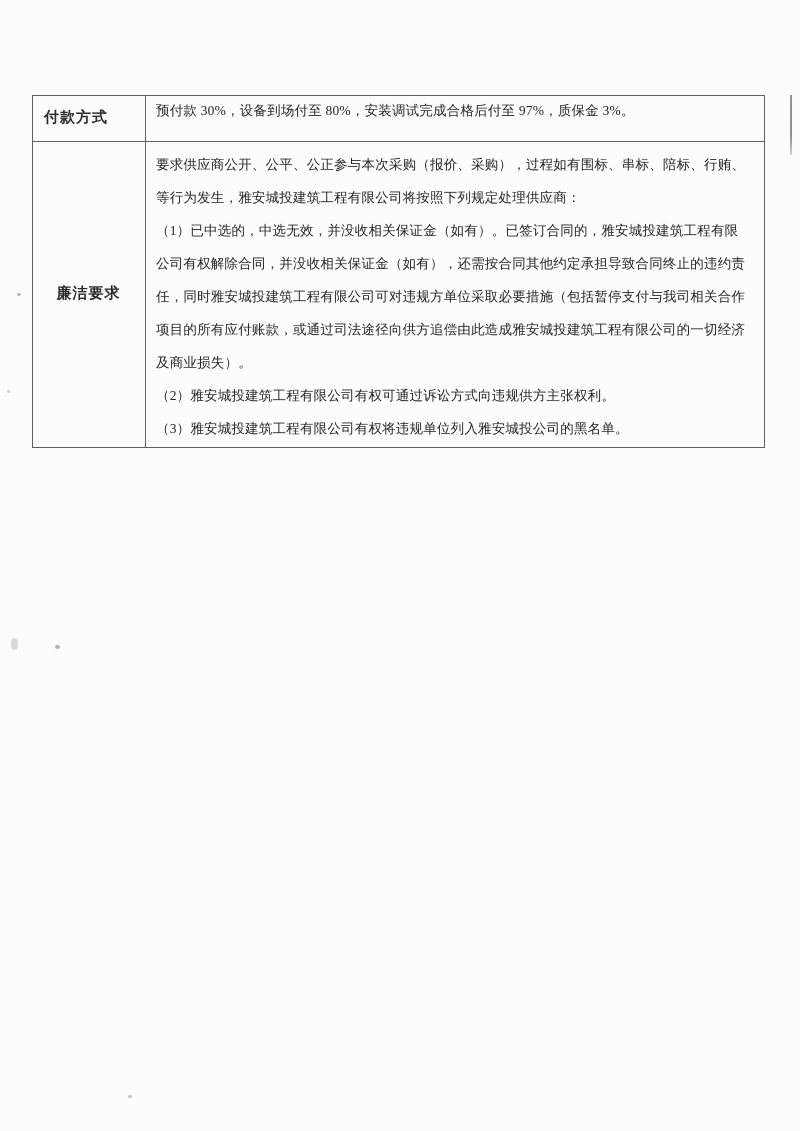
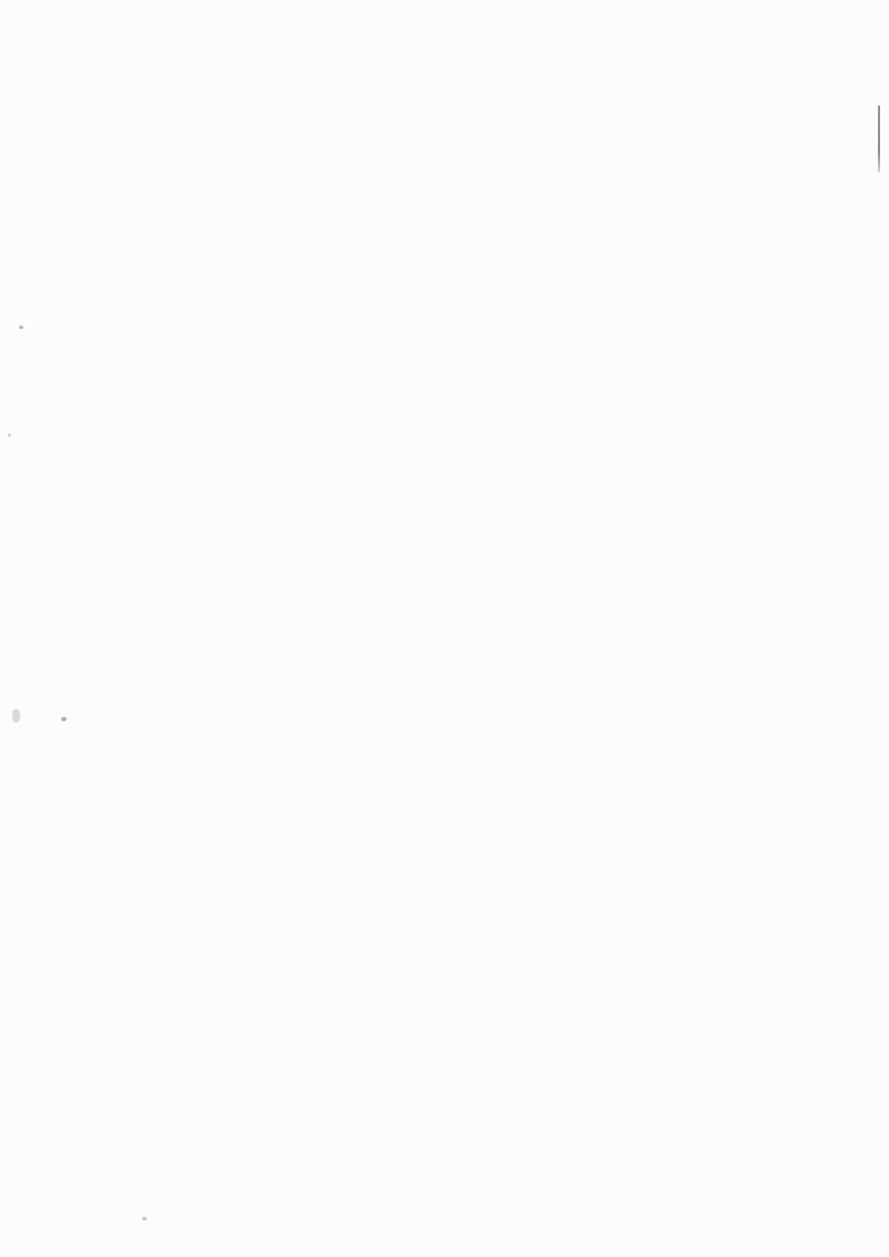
- 付款方式	预付款 30%，设备到场付至 80%，安装调试完成合格后付至 97%，质保金 3%。
- 廉洁要求	要求供应商公开、公平、公正参与本次采购（报价、采购），过程如有围标、串标、陪标、行贿、 等行为发生，雅安城投建筑工程有限公司将按照下列规定处理供应商： （1）已中选的，中选无效，并没收相关保证金（如有）。已签订合同的，雅安城投建筑工程有限 公司有权解除合同，并没收相关保证金（如有），还需按合同其他约定承担导致合同终止的违约责 任，同时雅安城投建筑工程有限公司可对违规方单位采取必要措施（包括暂停支付与我司相关合作 项目的所有应付账款，或通过司法途径向供方追偿由此造成雅安城投建筑工程有限公司的一切经济 及商业损失）。 （2）雅安城投建筑工程有限公司有权可通过诉讼方式向违规供方主张权利。 （3）雅安城投建筑工程有限公司有权将违规单位列入雅安城投公司的黑名单。
